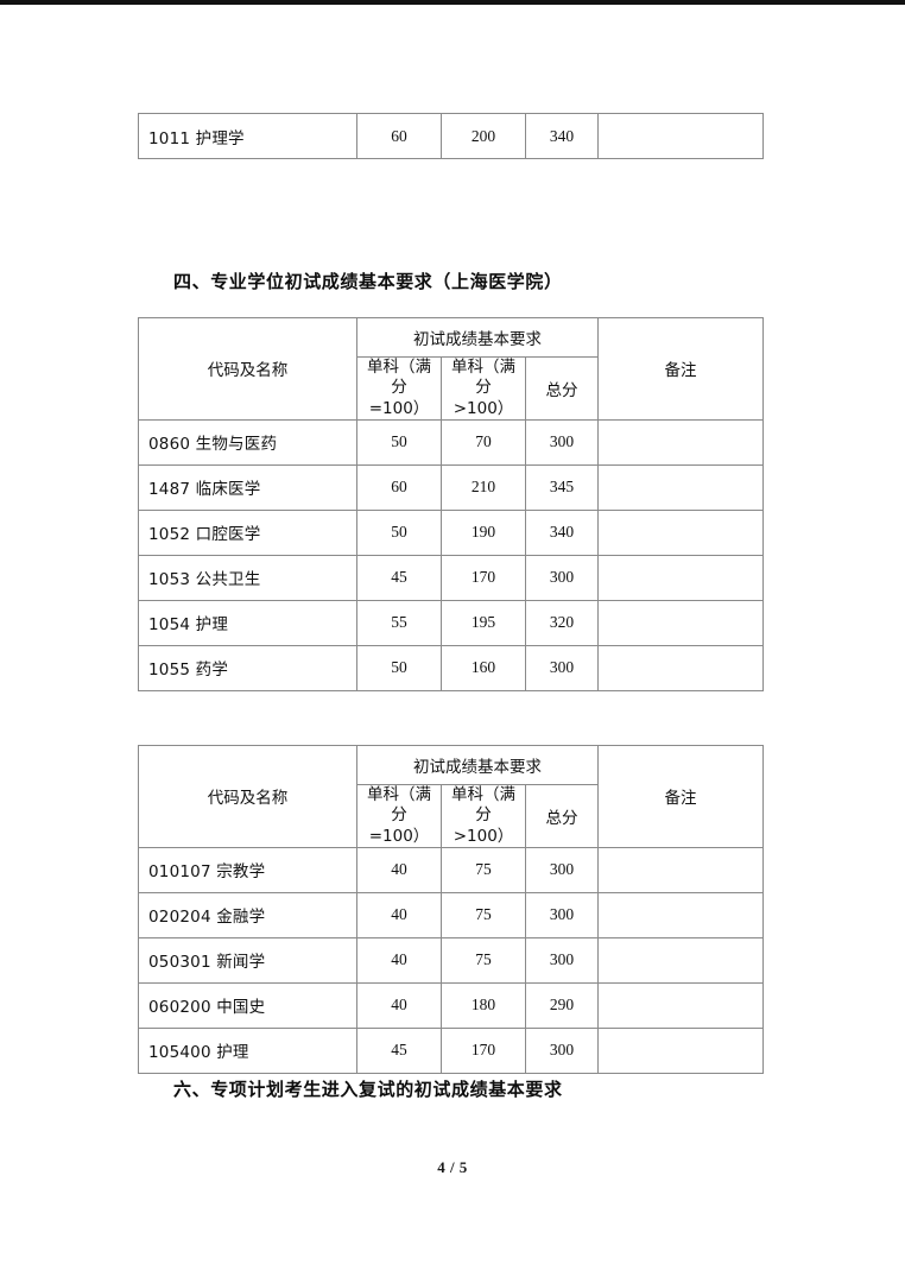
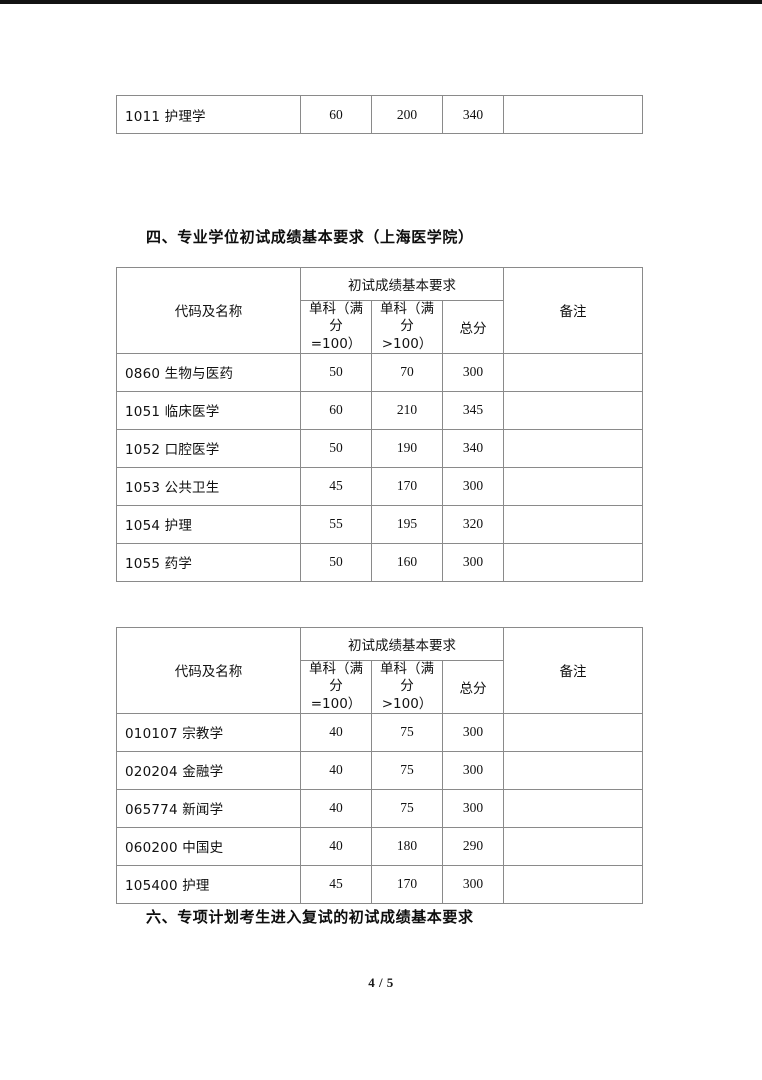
  1011 护理学	60	200	340
  四、专业学位初试成绩基本要求（上海医学院）
  代码及名称	初试成绩基本要求	备注
  单科（满 分=100）	单科（满 分>100）	总分
  0860 生物与医药	50	70	300
- 1487 临床医学	60	210	345
+ 1051 临床医学	60	210	345
  1052 口腔医学	50	190	340
  1053 公共卫生	45	170	300
  1054 护理	55	195	320
  1055 药学	50	160	300
  代码及名称	初试成绩基本要求	备注
  单科（满 分=100）	单科（满 分>100）	总分
  010107 宗教学	40	75	300
  020204 金融学	40	75	300
- 050301 新闻学	40	75	300
+ 065774 新闻学	40	75	300
  060200 中国史	40	180	290
  105400 护理	45	170	300
  六、专项计划考生进入复试的初试成绩基本要求
  4 / 5
